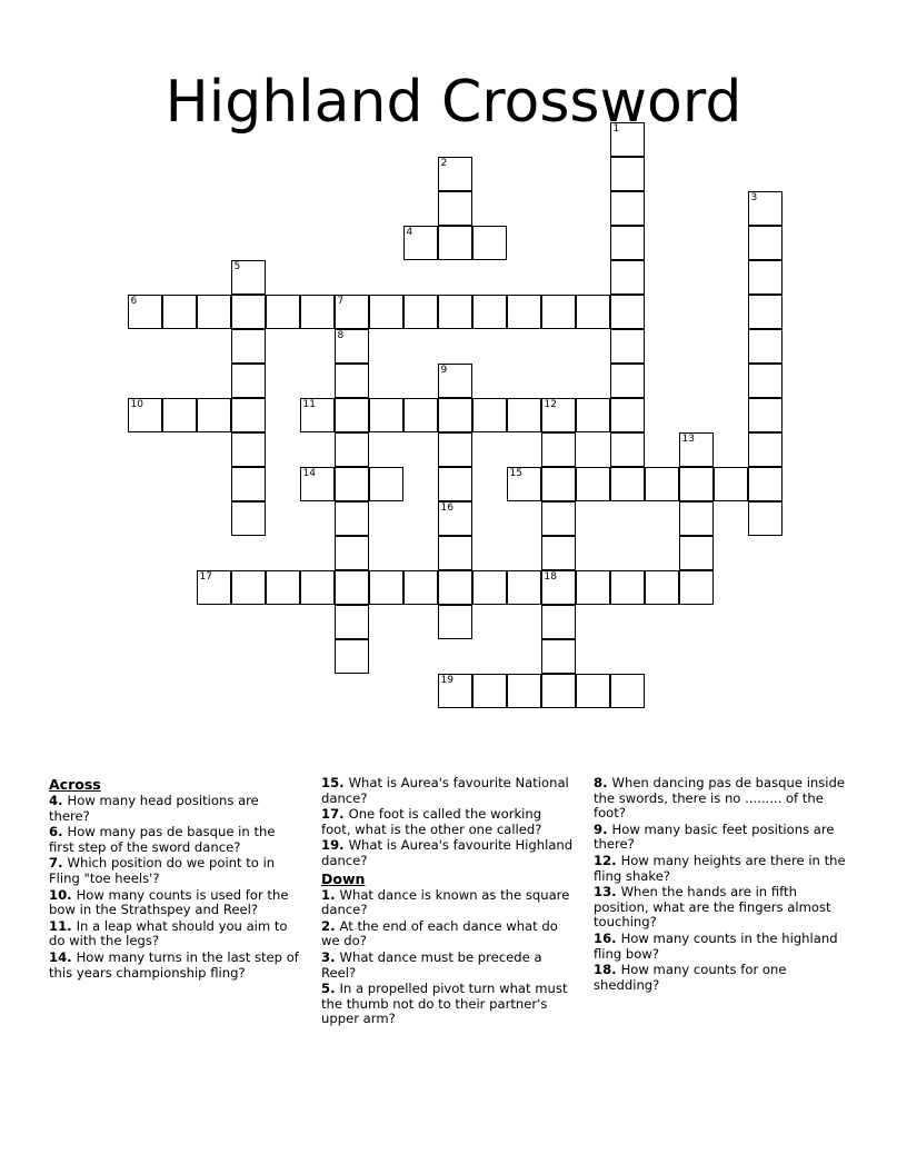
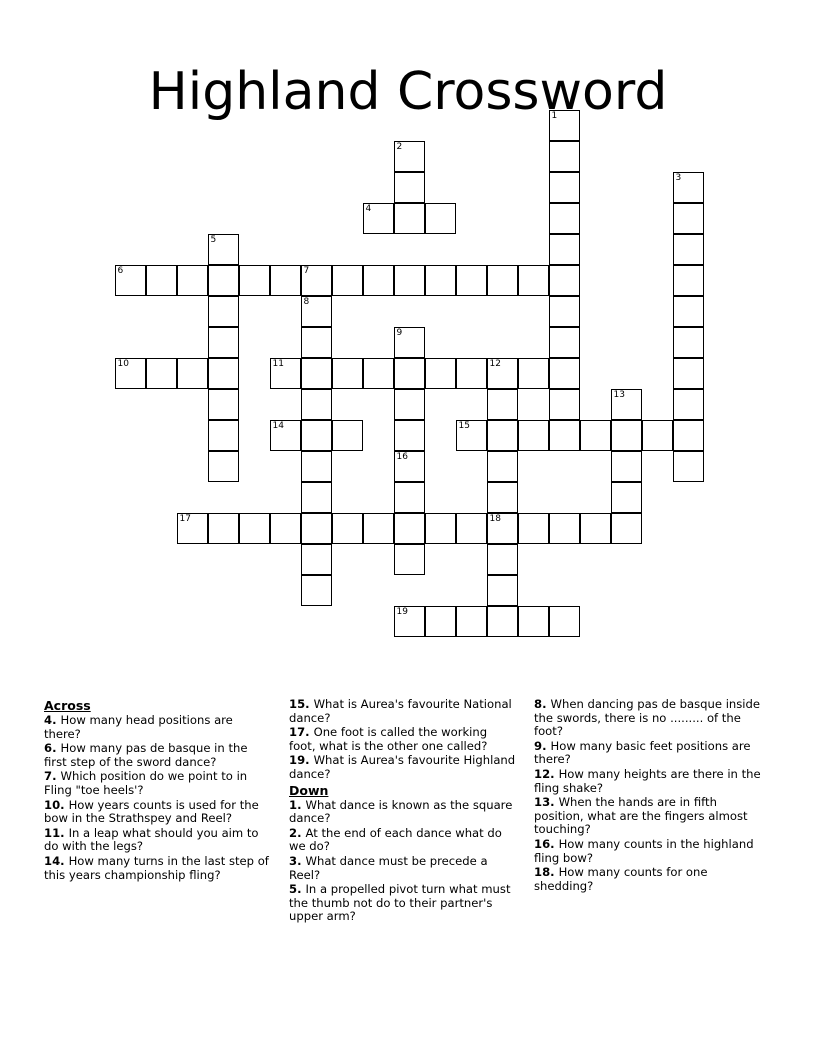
  Highland Crossword
  1
  2
  3
  4
  5
  6
  7
  8
  9
  10
  11
  12
  18
  13
  14
  15
  16
  17
  19
  Across
  4. How many head positions are there?
  6. How many pas de basque in the first step of the sword dance?
  7. Which position do we point to in Fling "toe heels'?
- 10. How many counts is used for the bow in the Strathspey and Reel?
+ 10. How years counts is used for the bow in the Strathspey and Reel?
  11. In a leap what should you aim to do with the legs?
  14. How many turns in the last step of this years championship fling?
  15. What is Aurea's favourite National dance?
  17. One foot is called the working foot, what is the other one called?
  19. What is Aurea's favourite Highland dance?
  Down
  1. What dance is known as the square dance?
  2. At the end of each dance what do we do?
  3. What dance must be precede a Reel?
  5. In a propelled pivot turn what must the thumb not do to their partner's upper arm?
  8. When dancing pas de basque inside the swords, there is no ......... of the foot?
  9. How many basic feet positions are there?
  12. How many heights are there in the fling shake?
  13. When the hands are in fifth position, what are the fingers almost touching?
  16. How many counts in the highland fling bow?
  18. How many counts for one shedding?
